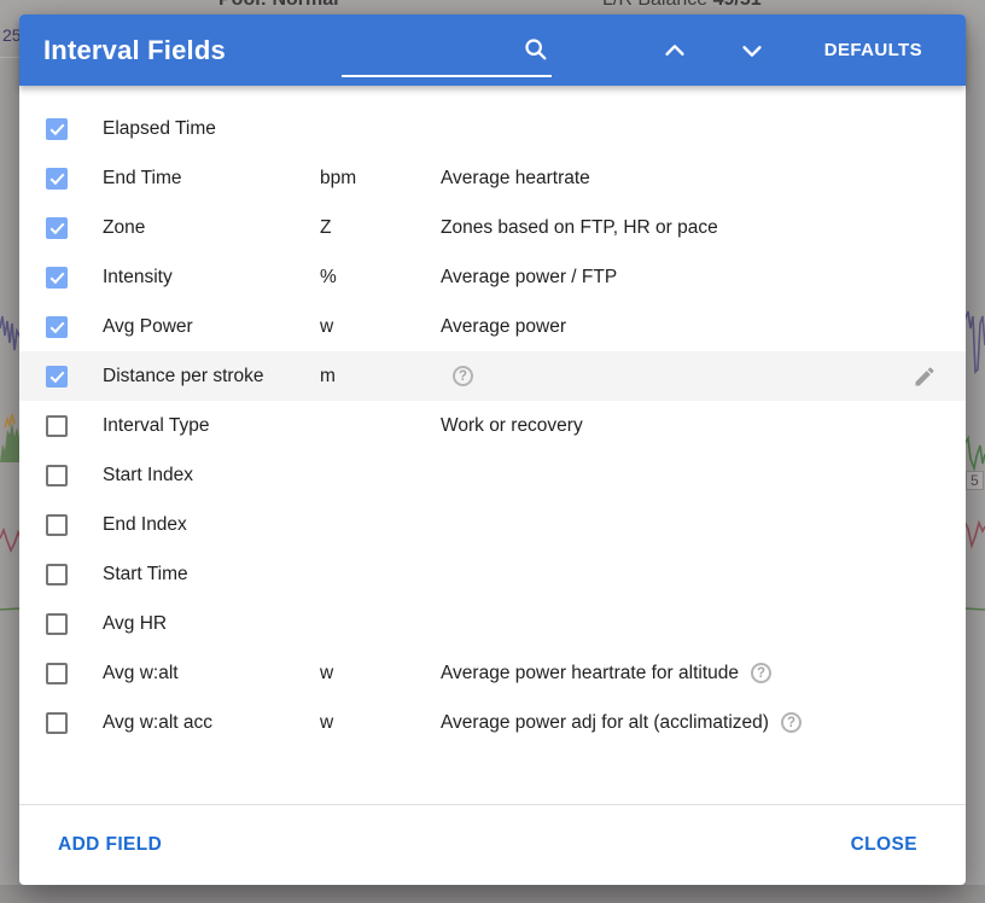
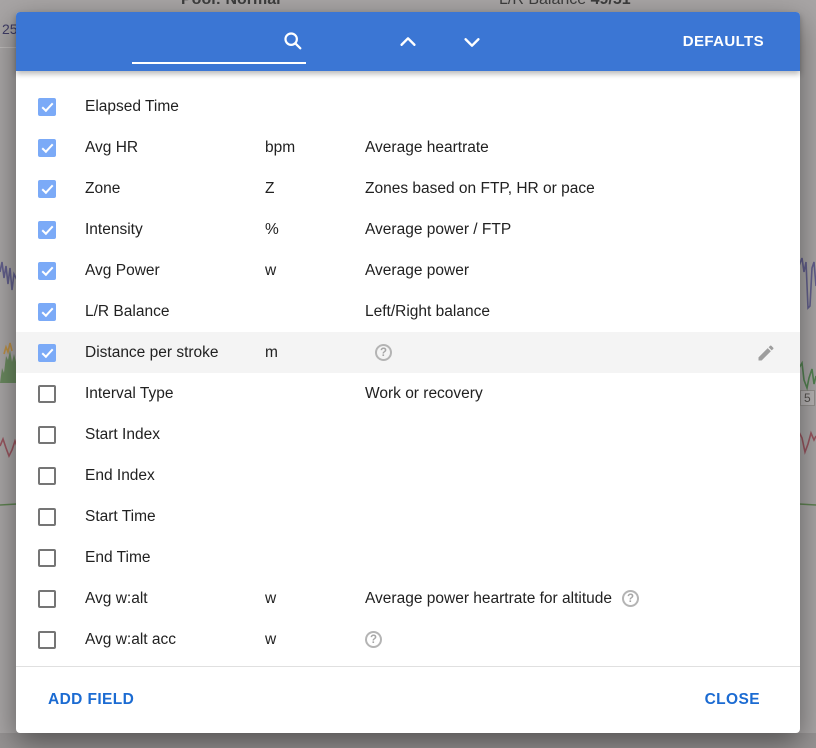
  25
  5
- Interval Fields
  DEFAULTS
  Elapsed Time
- End Time
+ Avg HR
  bpm
  Average heartrate
  Zone
  Z
  Zones based on FTP, HR or pace
  Intensity
  %
  Average power / FTP
  Avg Power
  w
  Average power
+ L/R Balance
+ Left/Right balance
  Distance per stroke
  m
  Interval Type
  Work or recovery
  Start Index
  End Index
  Start Time
- Avg HR
+ End Time
  Avg w:alt
  w
  Average power heartrate for altitude
  Avg w:alt acc
  w
- Average power adj for alt (acclimatized)
  ADD FIELD
  CLOSE
